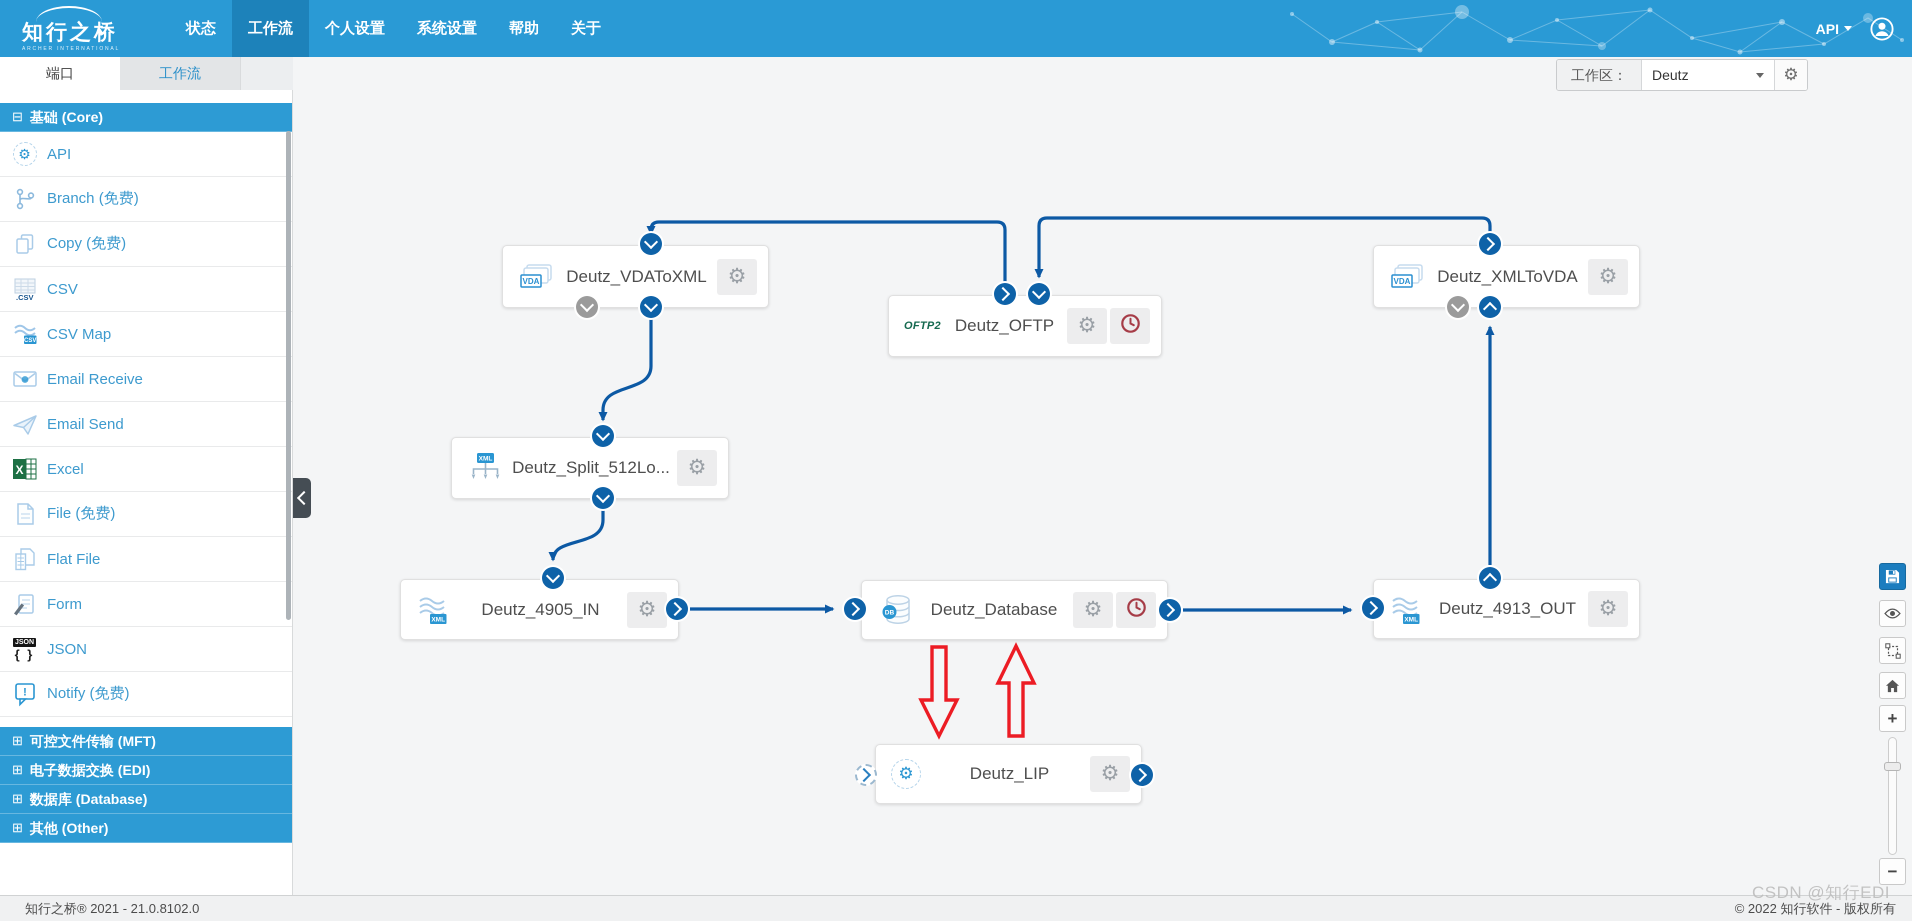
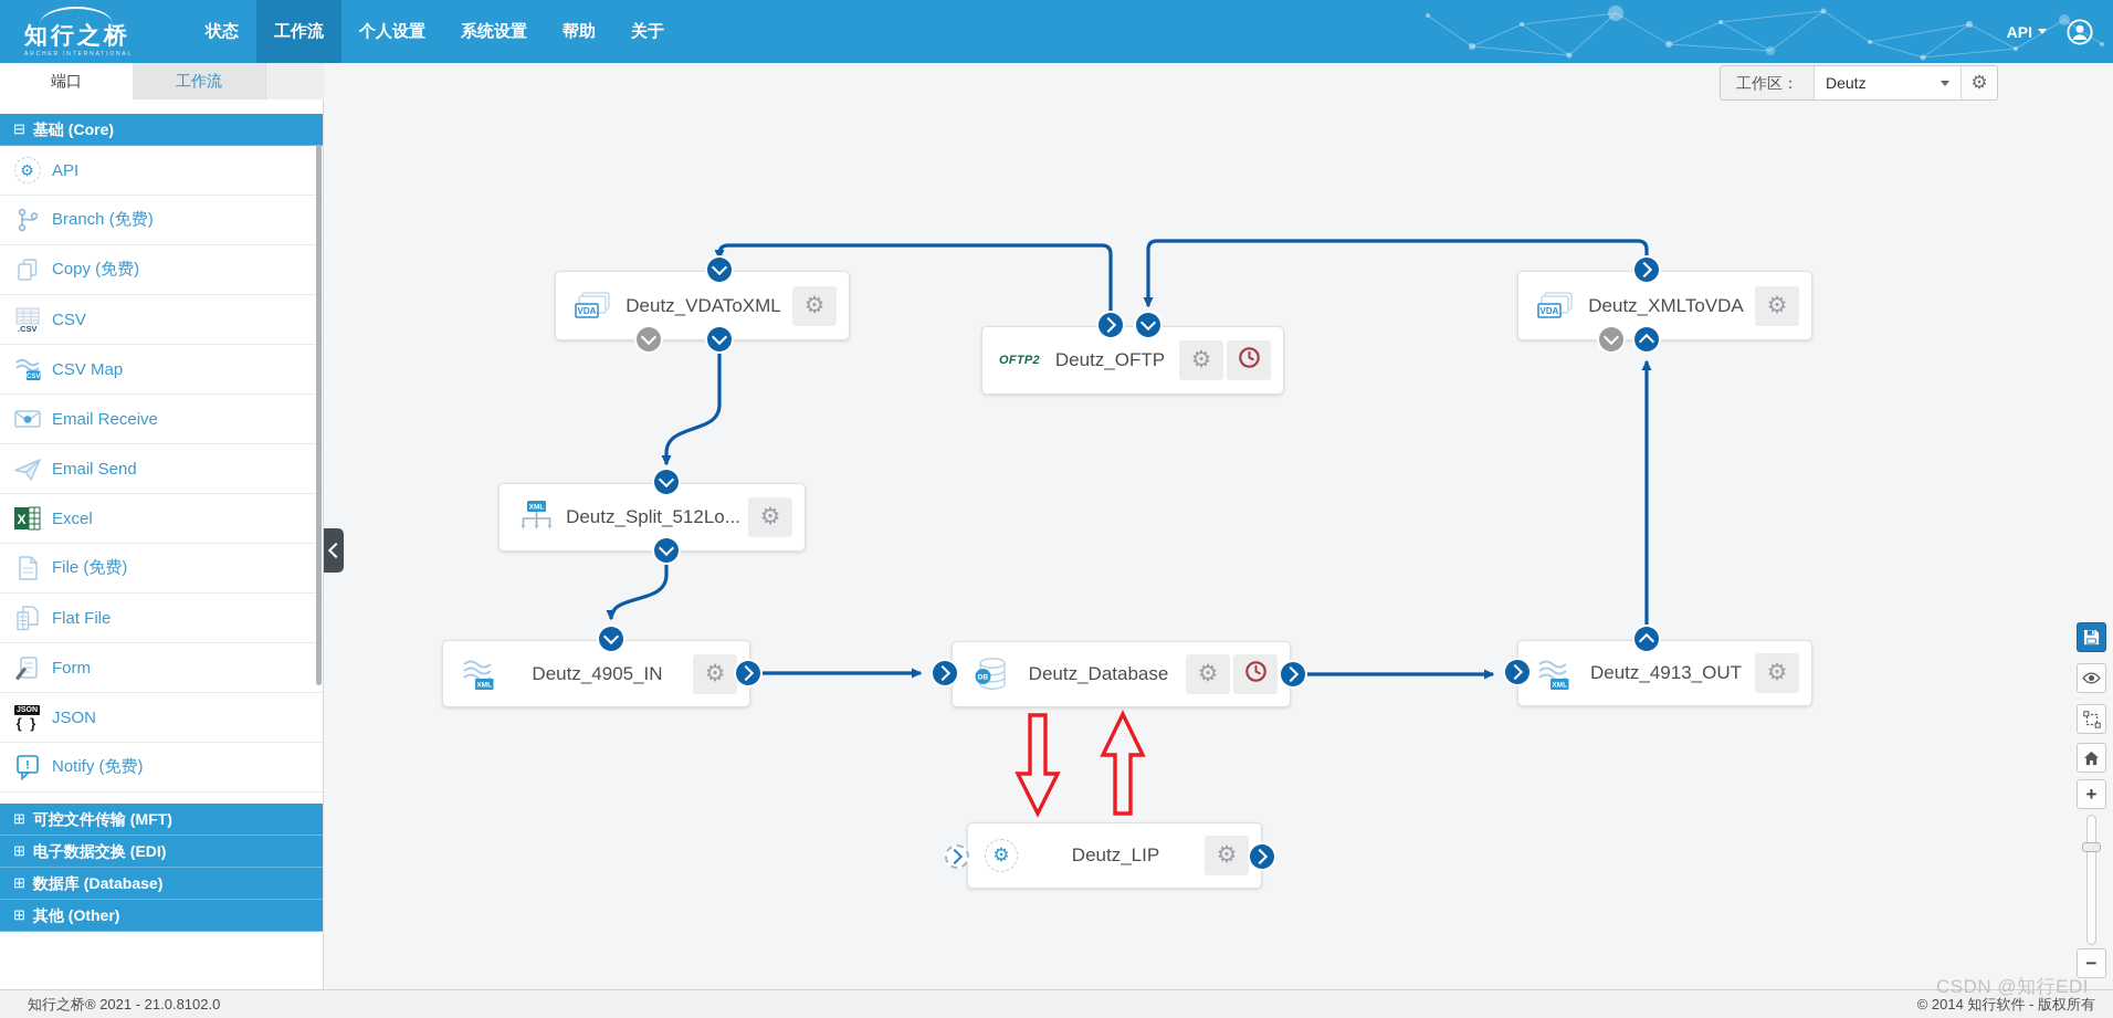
  知行之桥
  状态
  工作流
  个人设置
  系统设置
  帮助
  关于
  API
  端口
  工作流
  ⊟
  基础 (Core)
  ⚙
  API
  Branch (免费)
  Copy (免费)
  .CSV
  CSV
  CSV Map
  Email Receive
  Email Send
  X
  Excel
  File (免费)
  Flat File
  Form
  { }
  JSON
  !
  Notify (免费)
  ⊞
  可控文件传输 (MFT)
  ⊞
  电子数据交换 (EDI)
  ⊞
  数据库 (Database)
  ⊞
  其他 (Other)
  工作区：
  Deutz
  ⚙
  VDA
  Deutz_VDAToXML
  ⚙
  OFTP2
  Deutz_OFTP
  ⚙
  VDA
  Deutz_XMLToVDA
  ⚙
  Deutz_Split_512Lo...
  ⚙
  Deutz_4905_IN
  ⚙
  Deutz_Database
  ⚙
  Deutz_4913_OUT
  ⚙
  ⚙
  Deutz_LIP
  ⚙
  +
  −
  知行之桥® 2021 - 21.0.8102.0
- © 2022 知行软件 - 版权所有
+ © 2014 知行软件 - 版权所有
  CSDN @知行EDI
